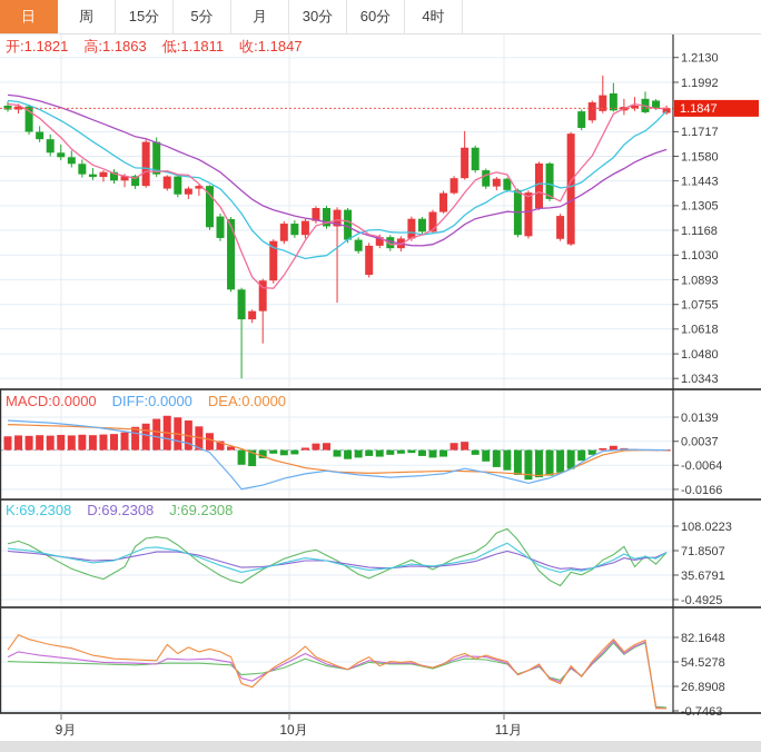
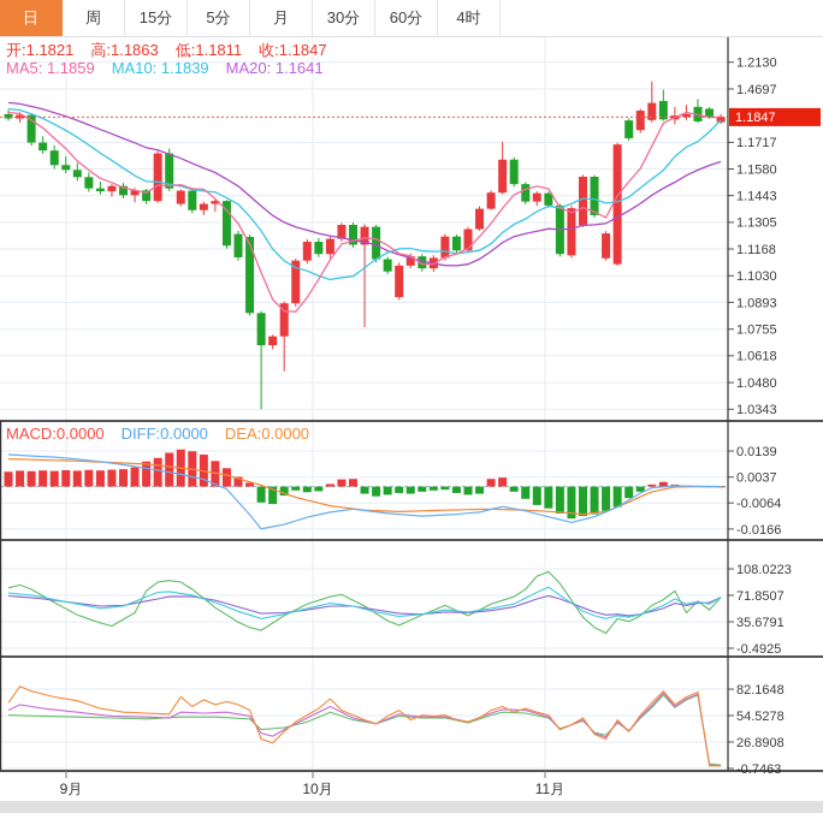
  日
  周
  15分
  5分
  月
  30分
  60分
  4时
  开:1.1821 高:1.1863 低:1.1811 收:1.1847
+ MA5: 1.1859 MA10: 1.1839 MA20: 1.1641
  MACD:0.0000 DIFF:0.0000 DEA:0.0000
- K:69.2308 D:69.2308 J:69.2308
  1.2130
- 1.1992
+ 1.4697
  1.1717
  1.1580
  1.1443
  1.1305
  1.1168
  1.1030
  1.0893
  1.0755
  1.0618
  1.0480
  1.0343
  1.1847
  0.0139
  0.0037
  -0.0064
  -0.0166
  108.0223
  71.8507
  35.6791
  -0.4925
  82.1648
  54.5278
  26.8908
  -0.7463
  9月
  10月
  11月
